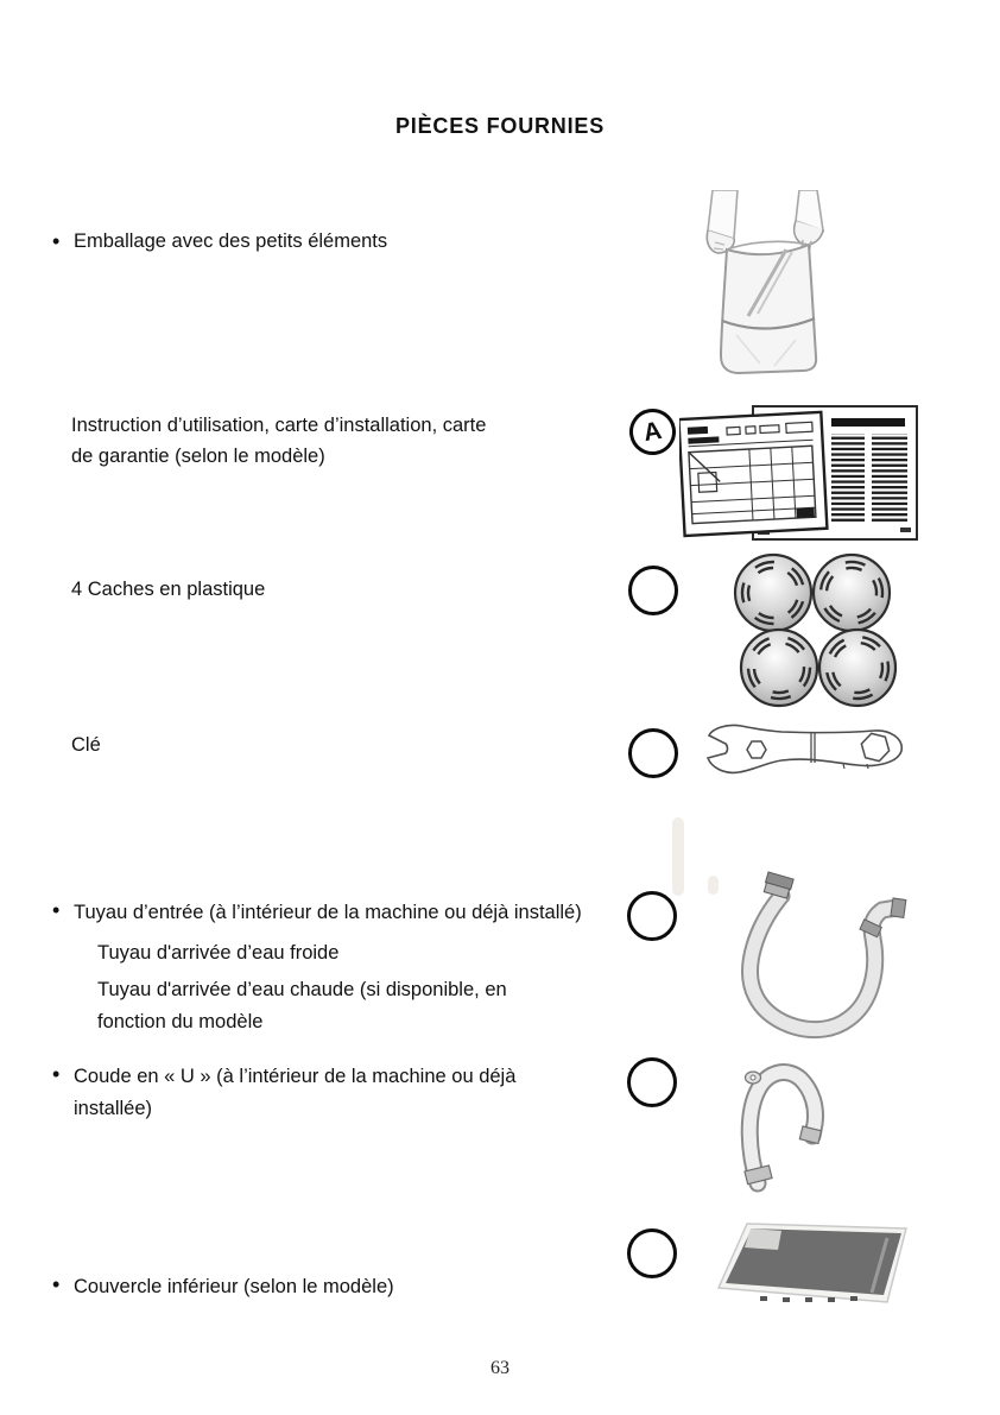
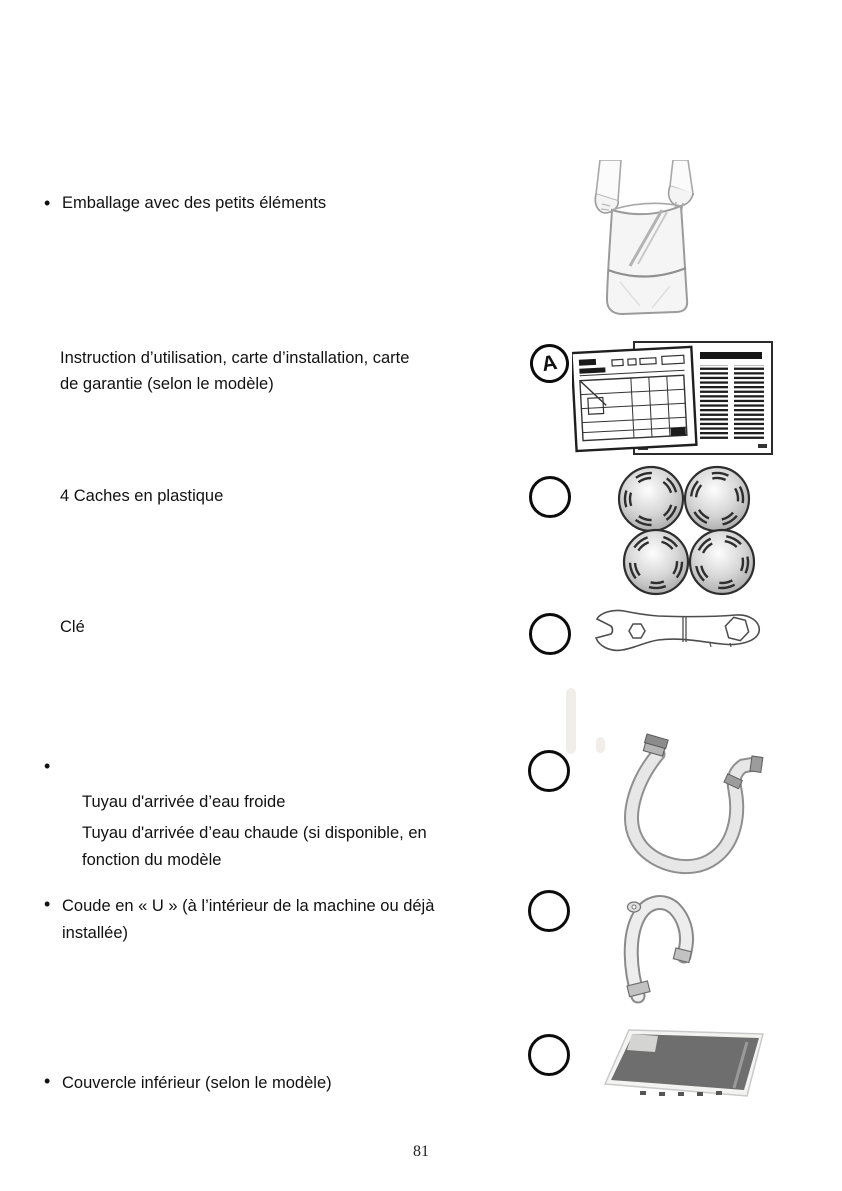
- PIÈCES FOURNIES
  •
  Emballage avec des petits éléments
  Instruction d’utilisation, carte d’installation, carte de garantie (selon le modèle)
  4 Caches en plastique
  Clé
  •
- Tuyau d’entrée (à l’intérieur de la machine ou déjà installé)
  Tuyau d'arrivée d’eau froide
  Tuyau d'arrivée d’eau chaude (si disponible, en fonction du modèle
  •
  Coude en « U » (à l’intérieur de la machine ou déjà installée)
  •
  Couvercle inférieur (selon le modèle)
- 63
+ 81
